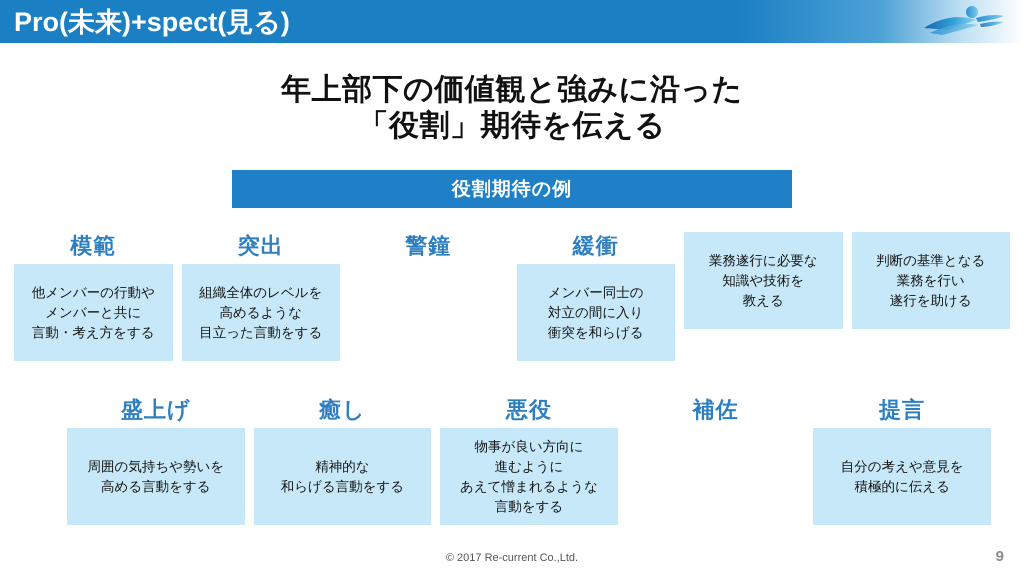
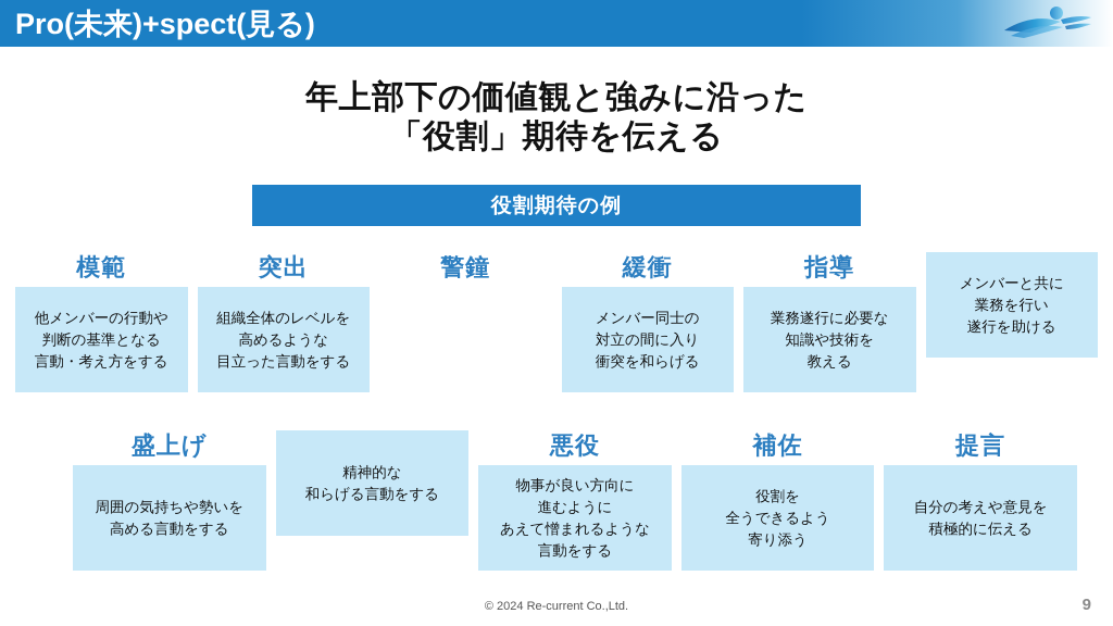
  Pro(未来)+spect(見る)
  年上部下の価値観と強みに沿った
  「役割」期待を伝える
  役割期待の例
  模範
  他メンバーの行動や
- メンバーと共に
+ 判断の基準となる
  言動・考え方をする
  突出
  組織全体のレベルを
  高めるような
  目立った言動をする
  警鐘
  緩衝
  メンバー同士の
  対立の間に入り
  衝突を和らげる
+ 指導
  業務遂行に必要な
  知識や技術を
  教える
- 判断の基準となる
+ メンバーと共に
  業務を行い
  遂行を助ける
  盛上げ
  周囲の気持ちや勢いを
  高める言動をする
- 癒し
  精神的な
  和らげる言動をする
  悪役
  物事が良い方向に
  進むように
  あえて憎まれるような
  言動をする
  補佐
+ 役割を
+ 全うできるよう
+ 寄り添う
  提言
  自分の考えや意見を
  積極的に伝える
- © 2017 Re-current Co.,Ltd.
+ © 2024 Re-current Co.,Ltd.
  9
